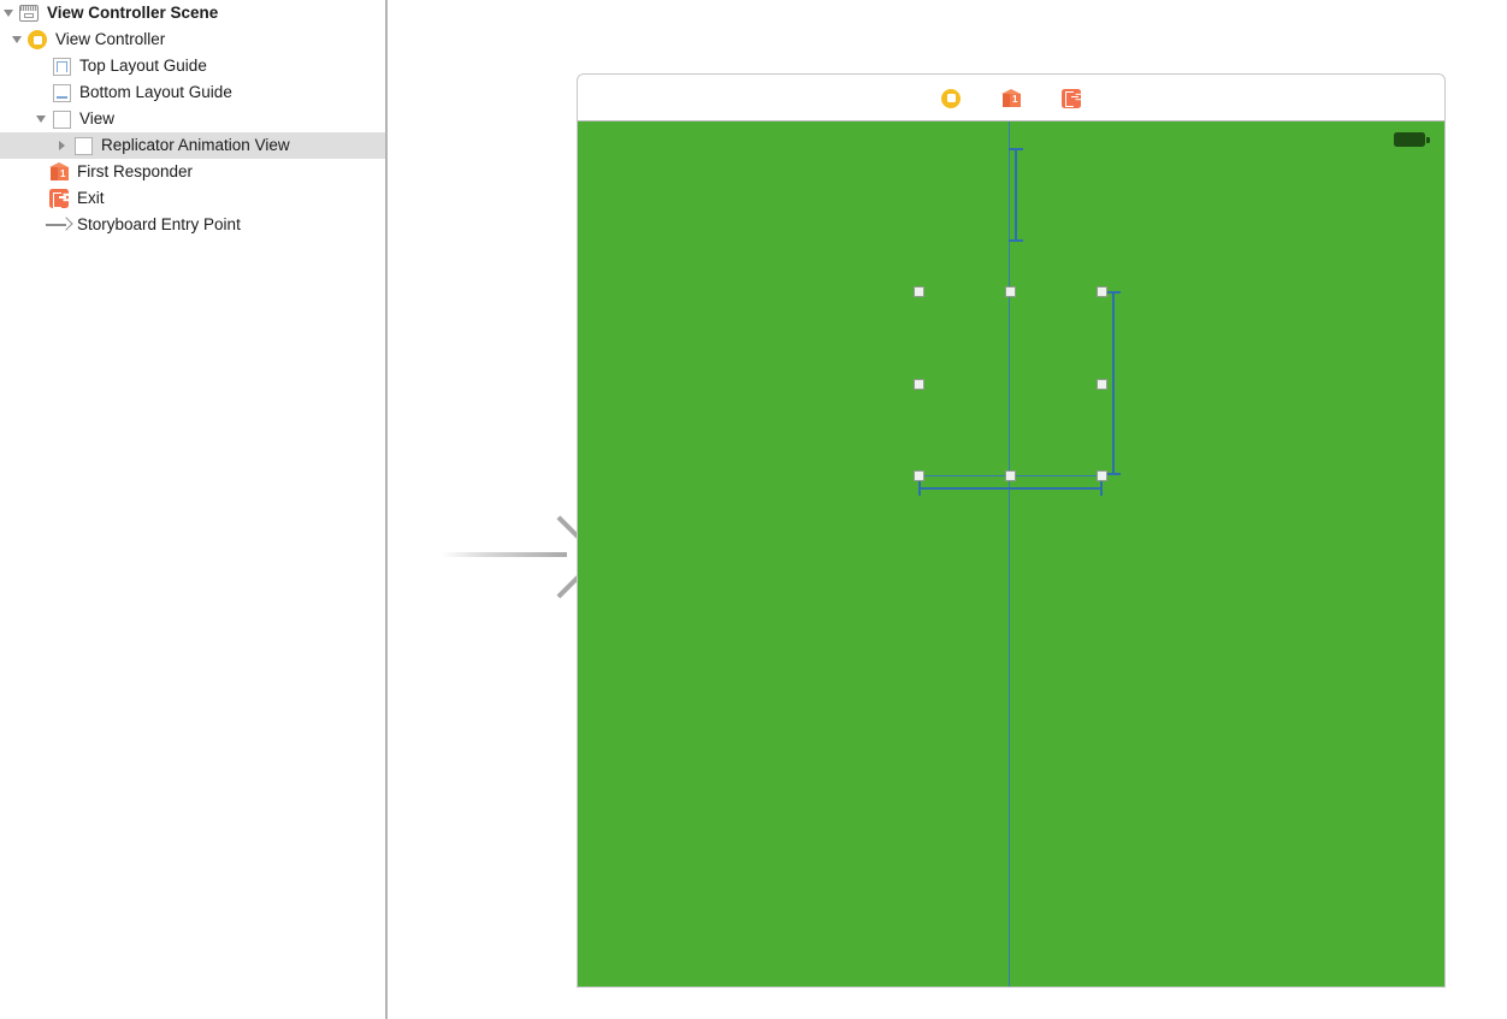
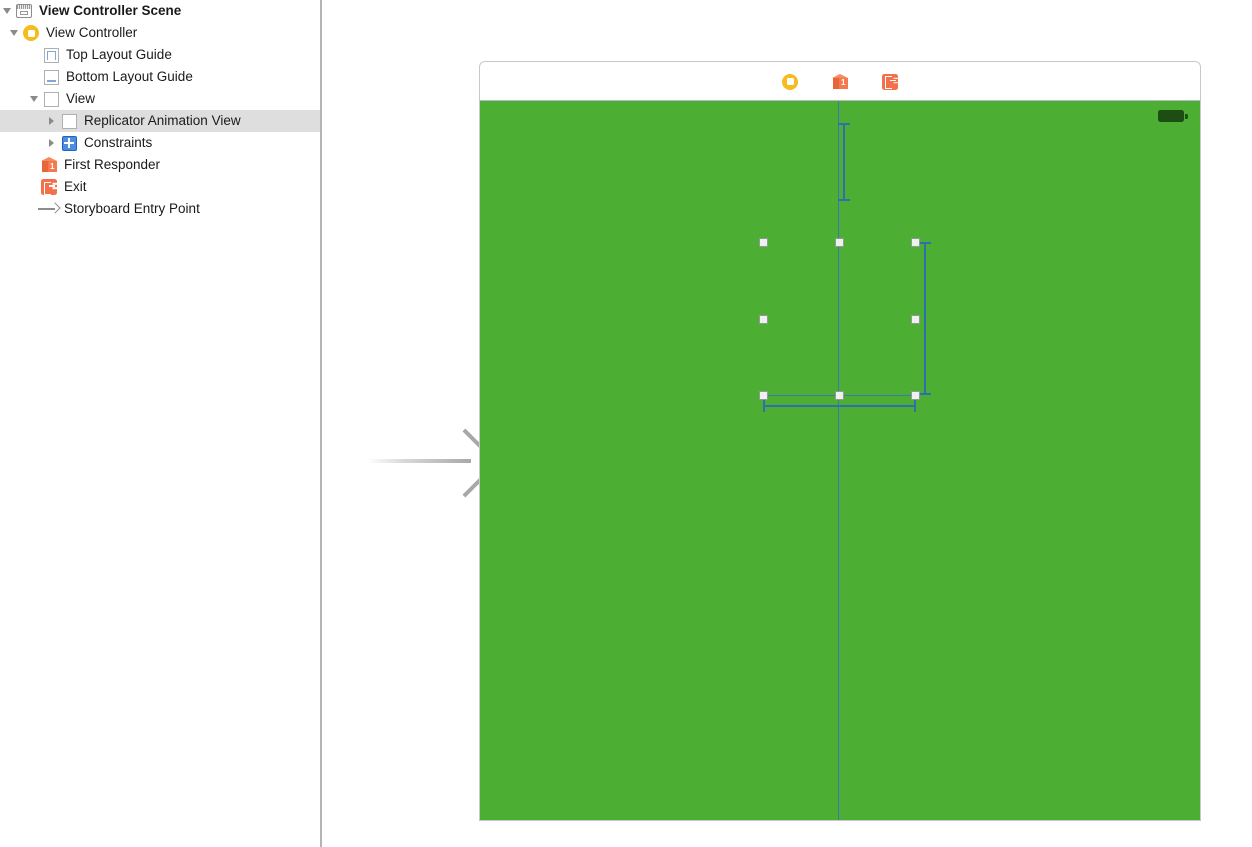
  View Controller Scene
  View Controller
  Top Layout Guide
  Bottom Layout Guide
  View
  Replicator Animation View
+ Constraints
  1
  First Responder
  Exit
  Storyboard Entry Point
  1
